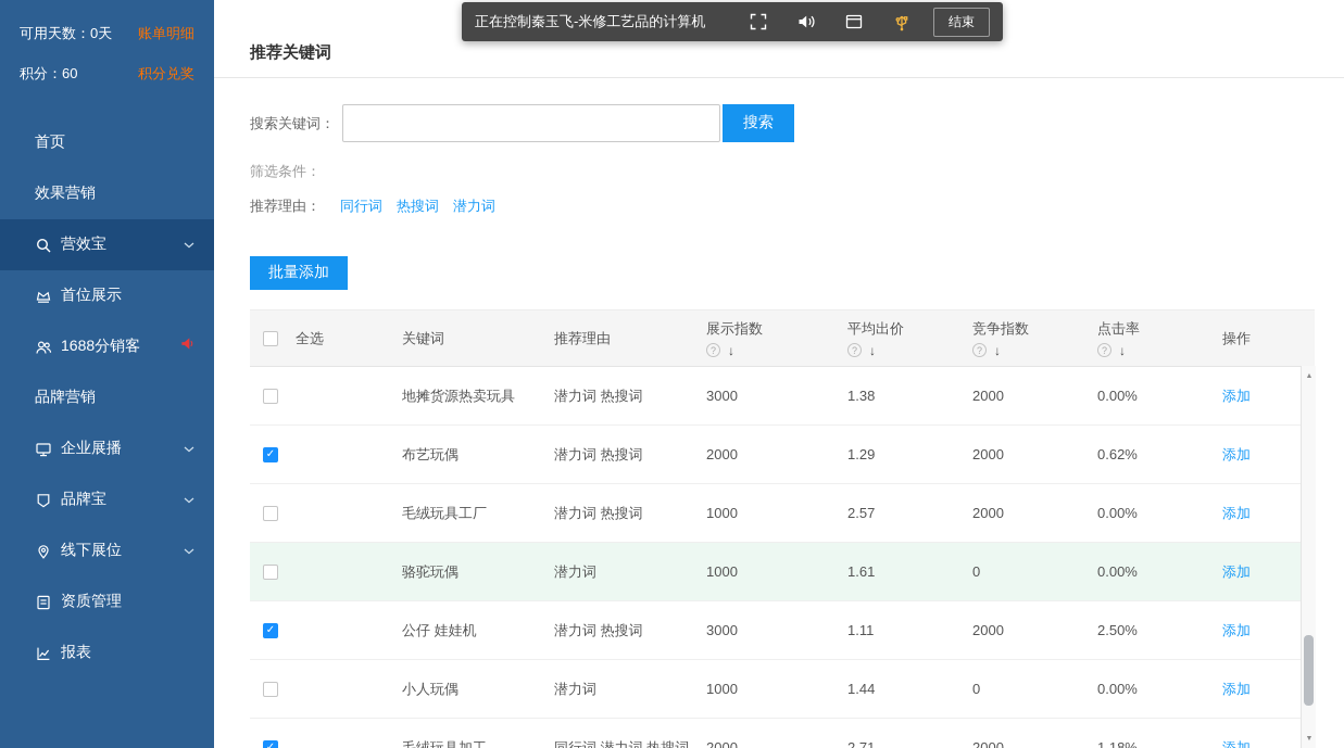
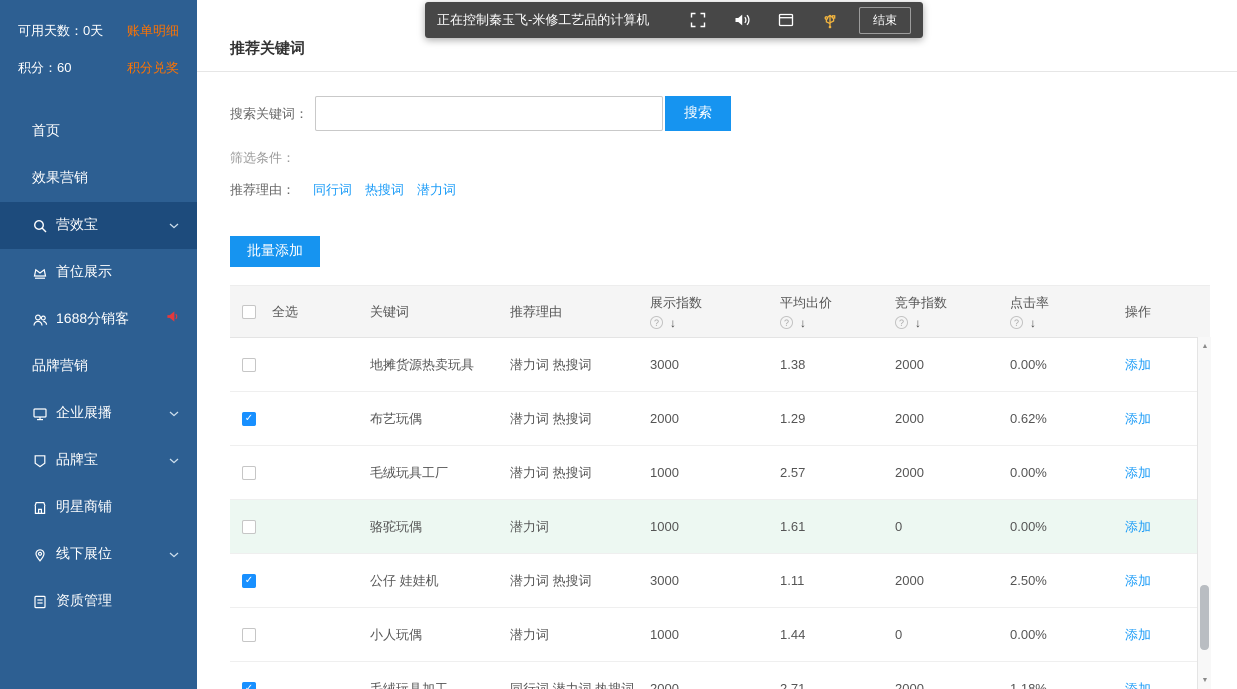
  可用天数：0天
  账单明细
  积分：60
  积分兑奖
  首页
  效果营销
  营效宝
  首位展示
  1688分销客
  品牌营销
  企业展播
  品牌宝
+ 明星商铺
  线下展位
  资质管理
- 报表
  推荐关键词
  搜索关键词：
  搜索
  筛选条件：
  推荐理由：
  同行词
  热搜词
  潜力词
  批量添加
  全选
  关键词
  推荐理由
  展示指数
  ?
  ↓
  平均出价
  ?
  ↓
  竞争指数
  ?
  ↓
  点击率
  ?
  ↓
  操作
  地摊货源热卖玩具
  潜力词 热搜词
  3000
  1.38
  2000
  0.00%
  添加
  ✓
  布艺玩偶
  潜力词 热搜词
  2000
  1.29
  2000
  0.62%
  添加
  毛绒玩具工厂
  潜力词 热搜词
  1000
  2.57
  2000
  0.00%
  添加
  骆驼玩偶
  潜力词
  1000
  1.61
  0
  0.00%
  添加
  ✓
  公仔 娃娃机
  潜力词 热搜词
  3000
  1.11
  2000
  2.50%
  添加
  小人玩偶
  潜力词
  1000
  1.44
  0
  0.00%
  添加
  ✓
  毛绒玩具加工
  同行词 潜力词 热搜词
  添加
  正在控制秦玉飞-米修工艺品的计算机
  结束
